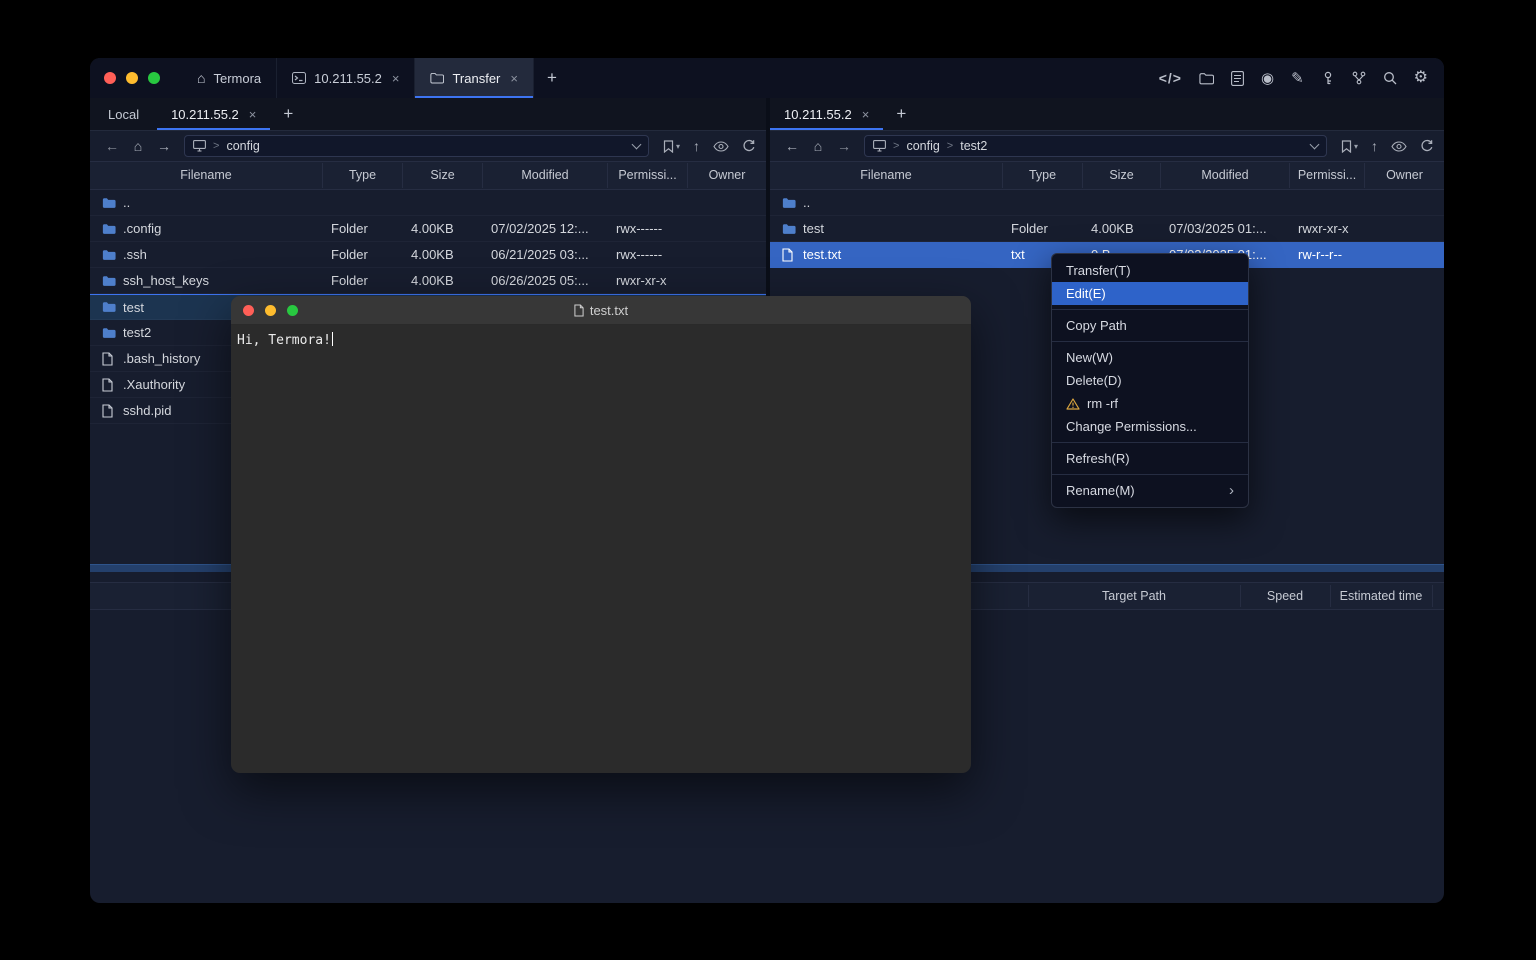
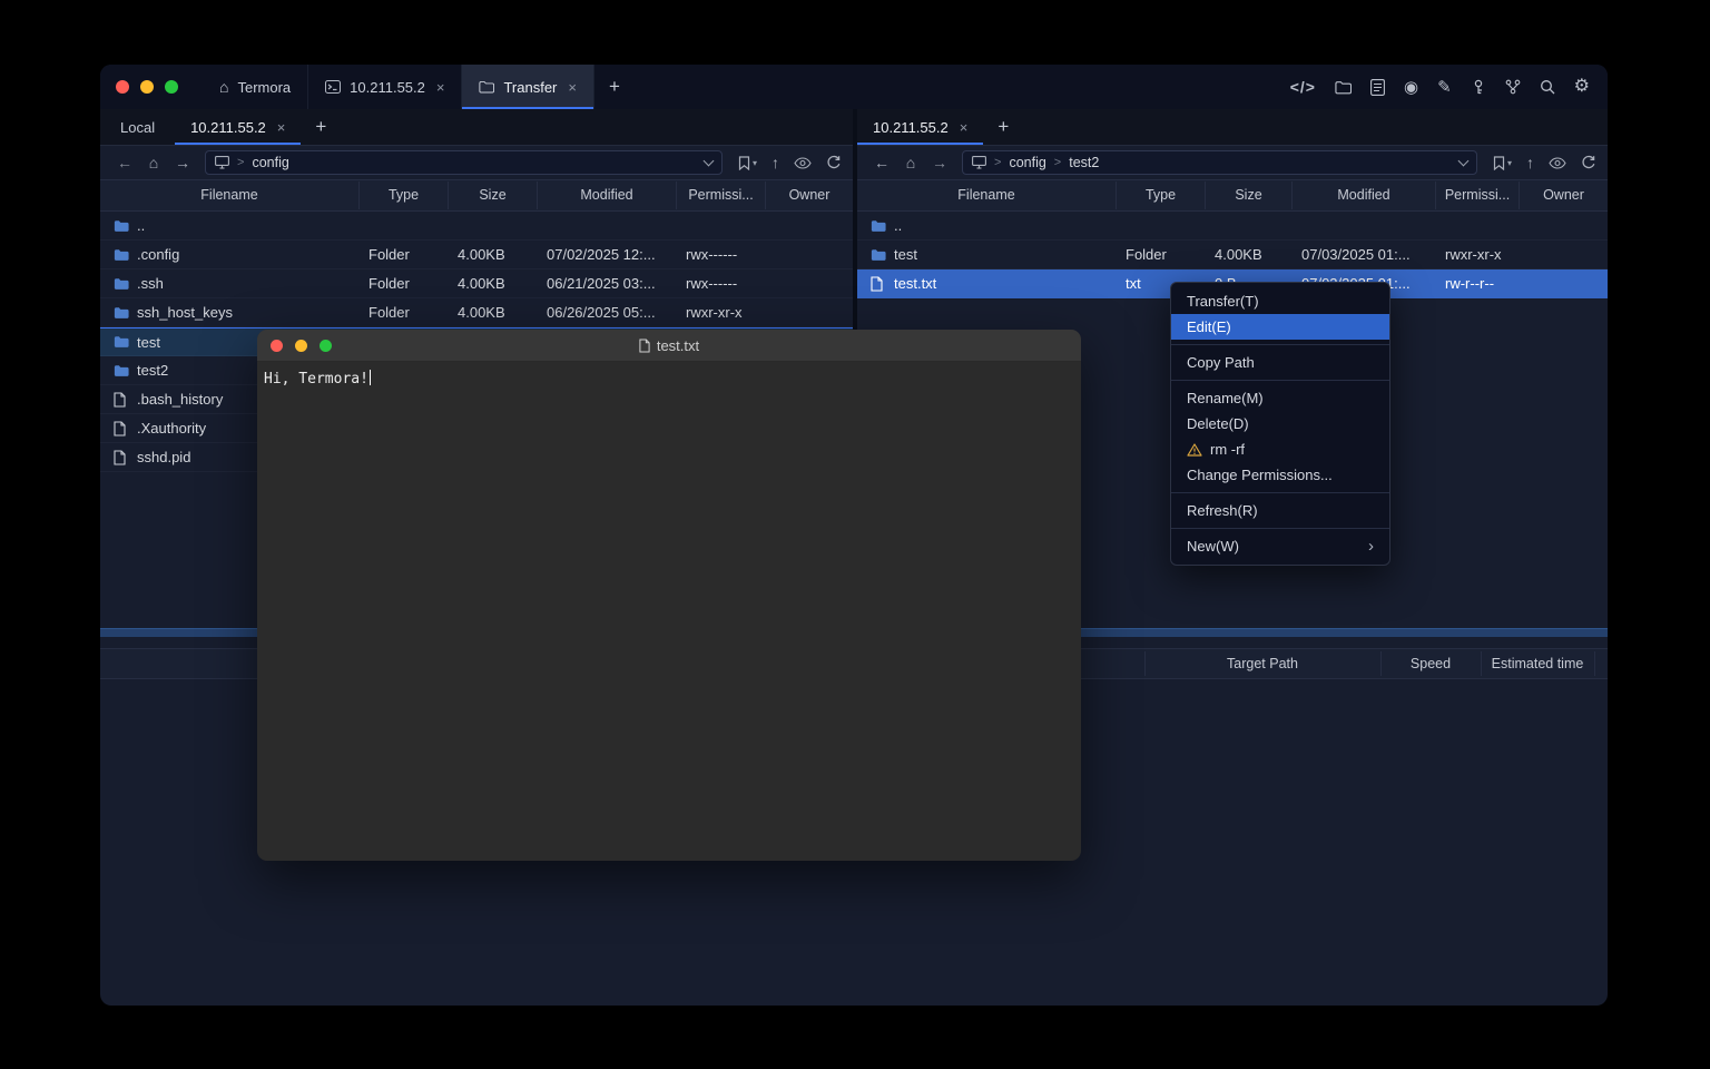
  ⌂
  Termora
  10.211.55.2
  ×
  Transfer
  ×
  +
  </>
  ◉
  ✎
  ⚙
  Local
  10.211.55.2
  ×
  +
  ←
  ⌂
  →
  >
  config
  ▾
  ↑
  Filename
  Type
  Size
  Modified
  Permissi...
  Owner
  ..
  .config
  Folder
  4.00KB
  07/02/2025 12:...
  rwx------
  .ssh
  Folder
  4.00KB
  06/21/2025 03:...
  rwx------
  ssh_host_keys
  Folder
  4.00KB
  06/26/2025 05:...
  rwxr-xr-x
  test
  test2
  .bash_history
  .Xauthority
  sshd.pid
  10.211.55.2
  ×
  +
  ←
  ⌂
  →
  >
  config
  >
  test2
  ▾
  ↑
  Filename
  Type
  Size
  Modified
  Permissi...
  Owner
  ..
  test
  Folder
  4.00KB
  07/03/2025 01:...
  rwxr-xr-x
  test.txt
  txt
  rw-r--r--
  Target Path
  Speed
  Estimated time
  test.txt
  Hi, Termora!
  Transfer(T)
  Edit(E)
  Copy Path
- New(W)
+ Rename(M)
  Delete(D)
  rm -rf
  Change Permissions...
  Refresh(R)
- Rename(M)
+ New(W)
  ›
